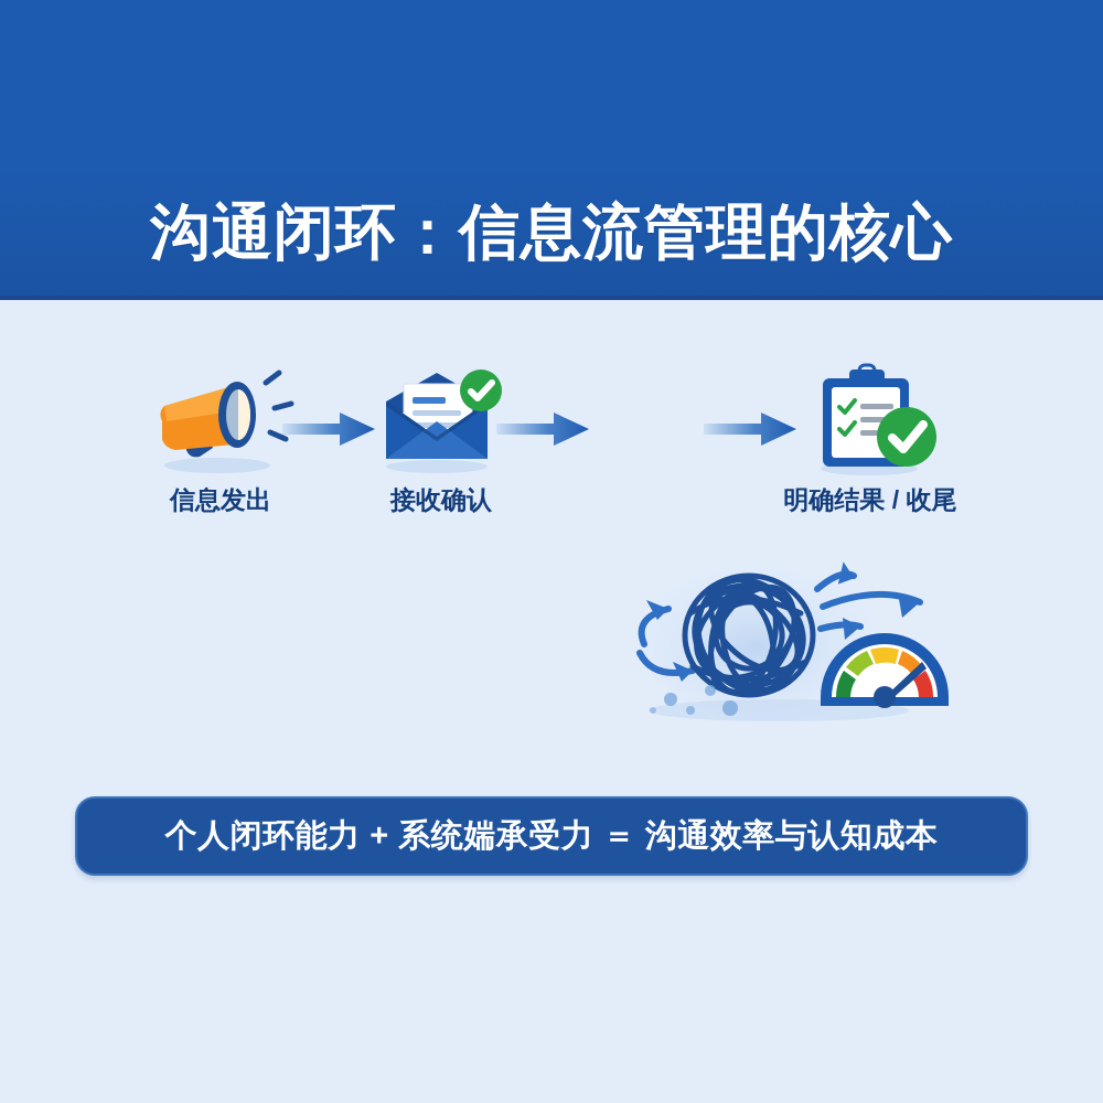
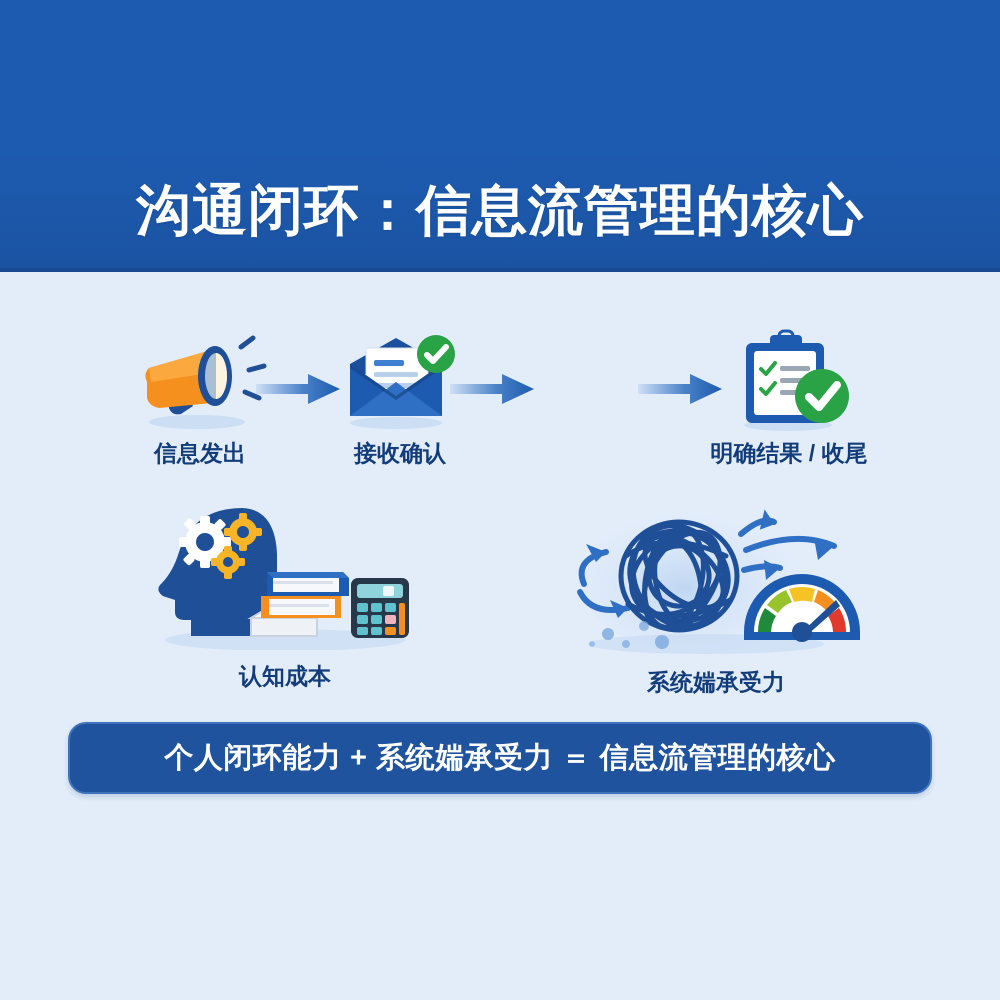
  沟通闭环：信息流管理的核心
  信息发出
  接收确认
  明确结果 / 收尾
+ 认知成本
+ 系统媏承受力
- 个人闭环能力 + 系统媏承受力 ＝ 沟通效率与认知成本
+ 个人闭环能力 + 系统媏承受力 ＝ 信息流管理的核心
